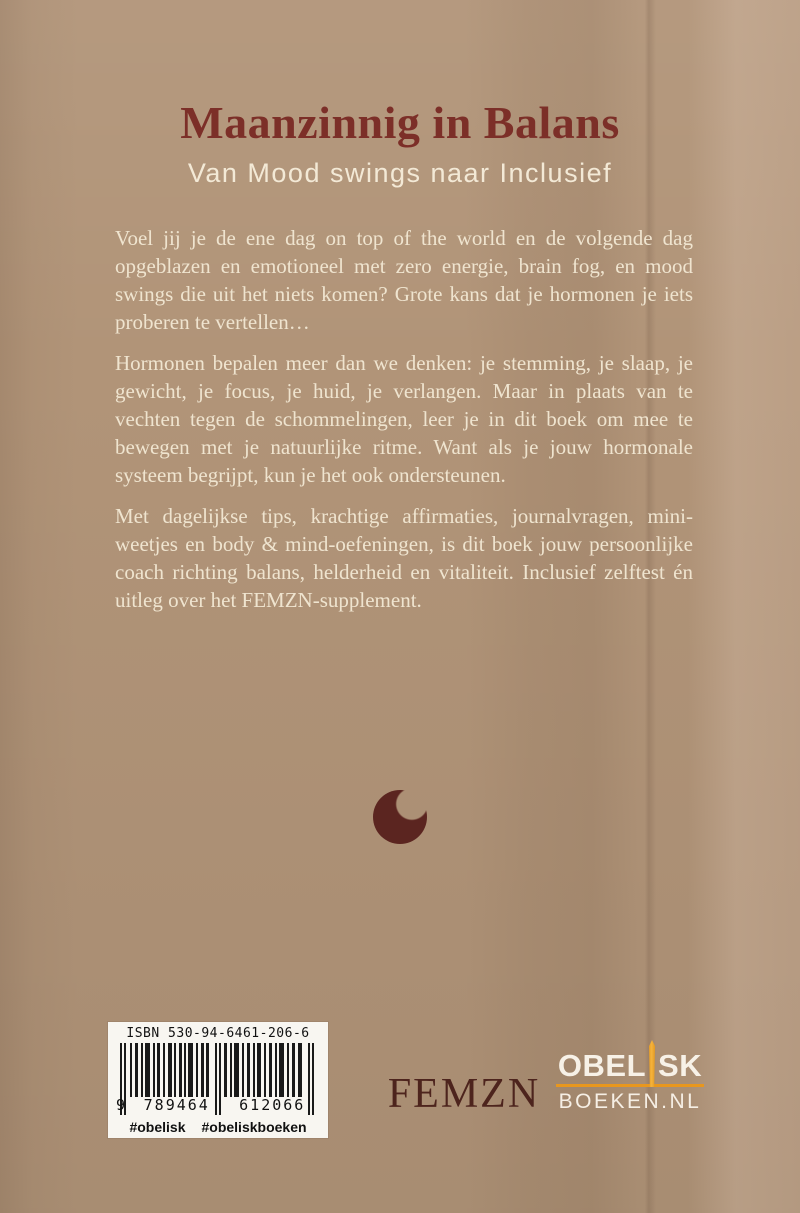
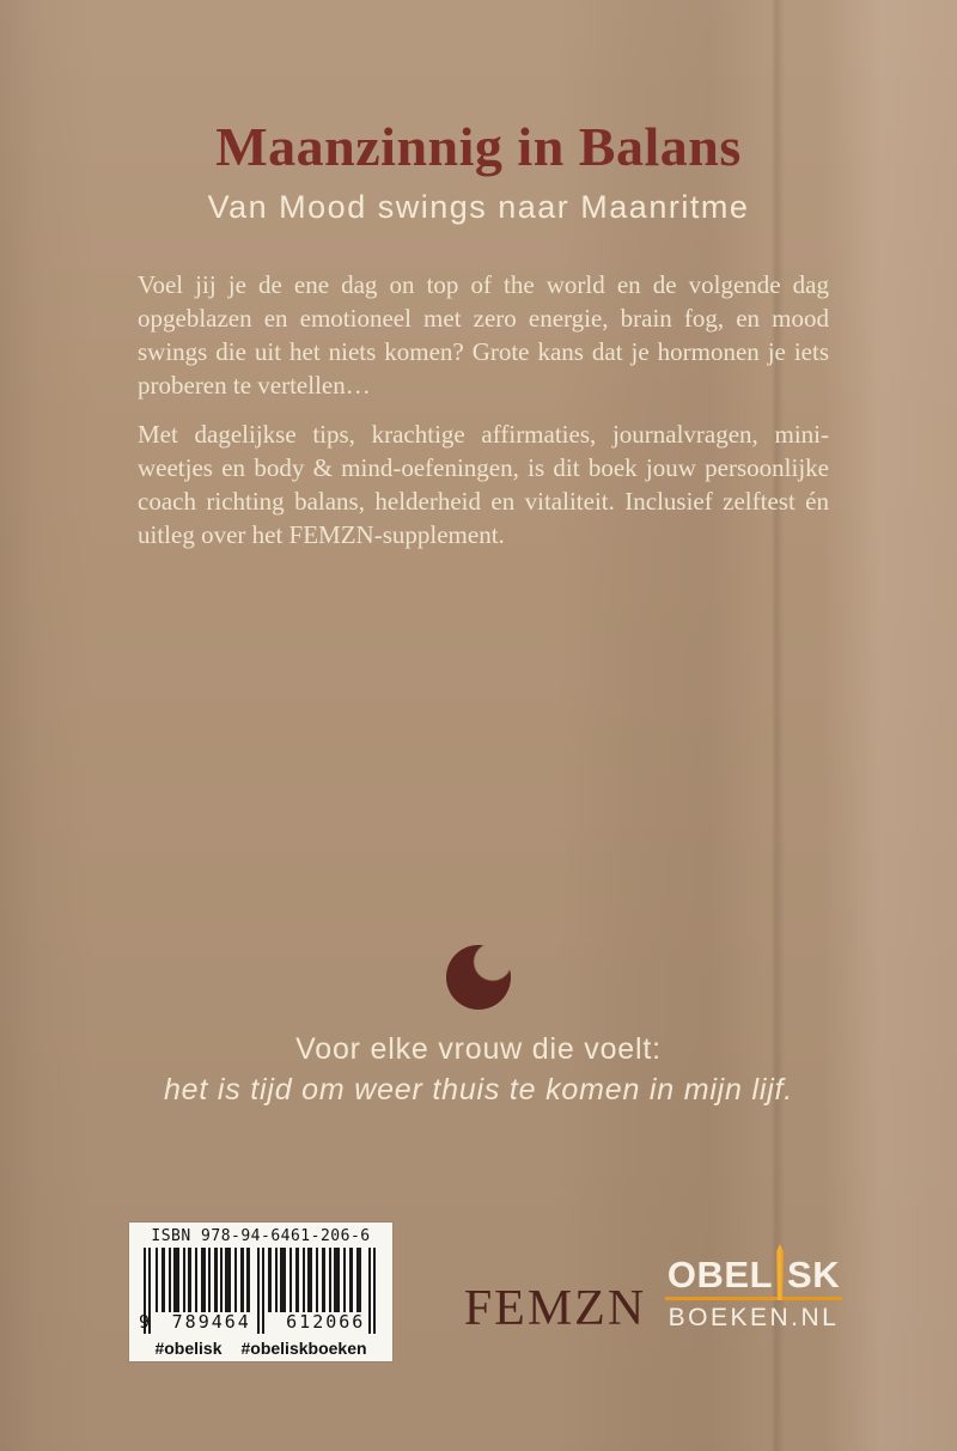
  Maanzinnig in Balans
- Van Mood swings naar Inclusief
+ Van Mood swings naar Maanritme
  Voel jij je de ene dag on top of the world en de volgende dag opgeblazen en emotioneel met zero energie, brain fog, en mood swings die uit het niets komen? Grote kans dat je hormonen je iets proberen te vertellen…
- Hormonen bepalen meer dan we denken: je stemming, je slaap, je gewicht, je focus, je huid, je verlangen. Maar in plaats van te vechten tegen de schommelingen, leer je in dit boek om mee te bewegen met je natuurlijke ritme. Want als je jouw hormonale systeem begrijpt, kun je het ook ondersteunen.
  Met dagelijkse tips, krachtige affirmaties, journalvragen, mini-weetjes en body & mind-oefeningen, is dit boek jouw persoonlijke coach richting balans, helderheid en vitaliteit. Inclusief zelftest én uitleg over het FEMZN-supplement.
+ Voor elke vrouw die voelt:
+ het is tijd om weer thuis te komen in mijn lijf.
- ISBN 530-94-6461-206-6
+ ISBN 978-94-6461-206-6
  9
  789464
  612066
  #obelisk
  #obeliskboeken
  FEMZN
  OBEL
  SK
  BOEKEN.NL
